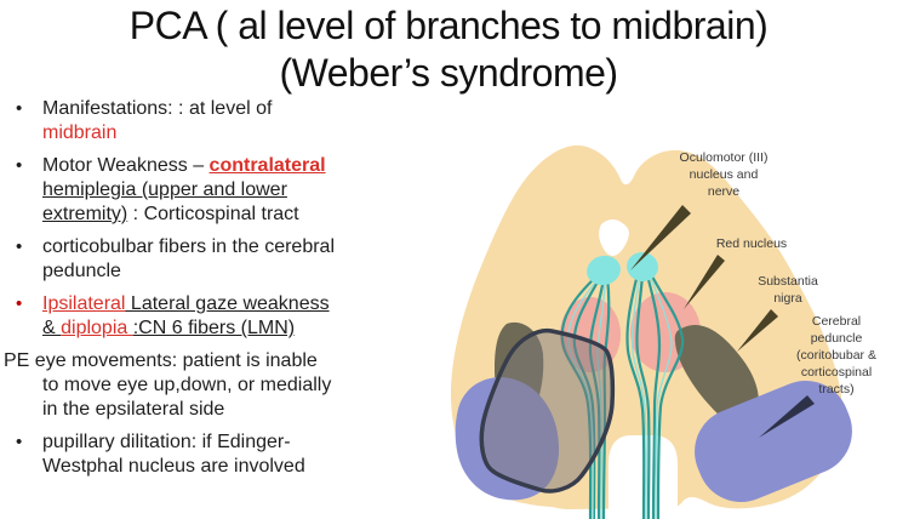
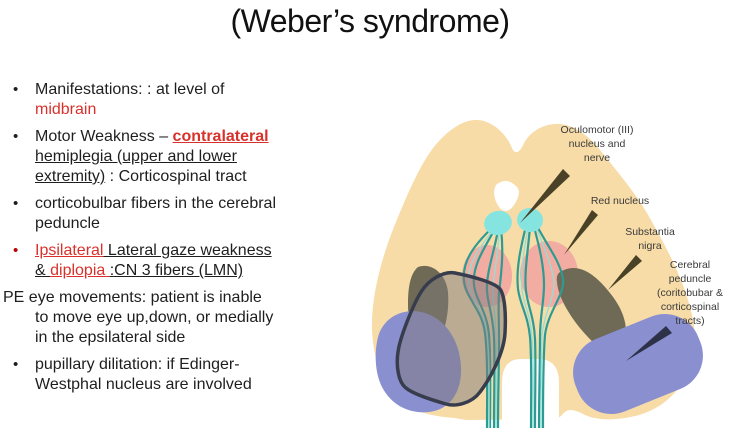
- PCA ( al level of branches to midbrain)
  (Weber’s syndrome)
  •
  Manifestations: : at level of
  midbrain
  •
  Motor Weakness – contralateral hemiplegia (upper and lower
  extremity) : Corticospinal tract
  •
  corticobulbar fibers in the cerebral
  peduncle
  •
- Ipsilateral Lateral gaze weakness & diplopia :CN 6 fibers (LMN)
+ Ipsilateral Lateral gaze weakness & diplopia :CN 3 fibers (LMN)
  PE eye movements: patient is inable
  to move eye up,down, or medially
  in the epsilateral side
  •
  pupillary dilitation: if Edinger-
  Westphal nucleus are involved
  Oculomotor (III)
  nucleus and
  nerve
  Red nucleus
  Substantia
  nigra
  Cerebral
  peduncle
  (coritobubar &
  corticospinal
  tracts)
